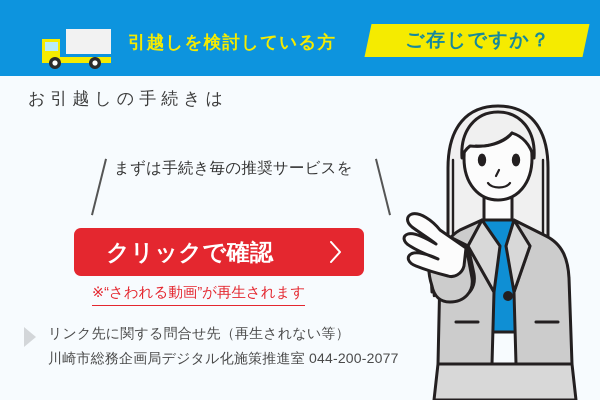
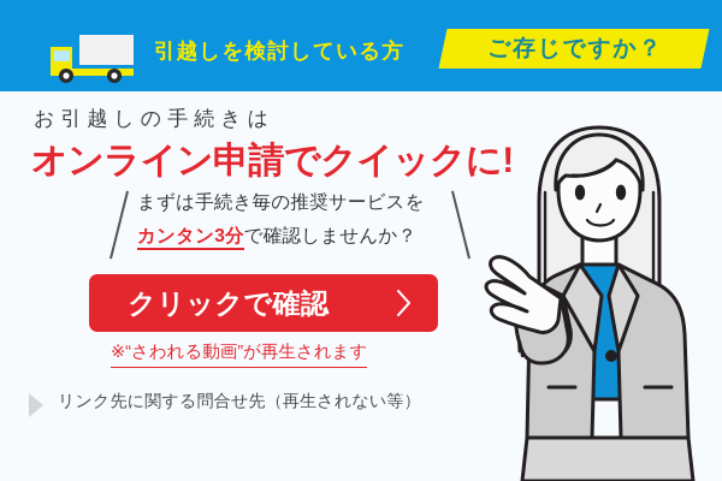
  引越しを検討している方
  ご存じですか？
  お引越しの手続きは
+ オンライン申請でクイックに!
  まずは手続き毎の推奨サービスを
+ カンタン3分で確認しませんか？
  クリックで確認
  ※“さわれる動画”が再生されます
  リンク先に関する問合せ先（再生されない等）
- 川崎市総務企画局デジタル化施策推進室 044-200-2077
